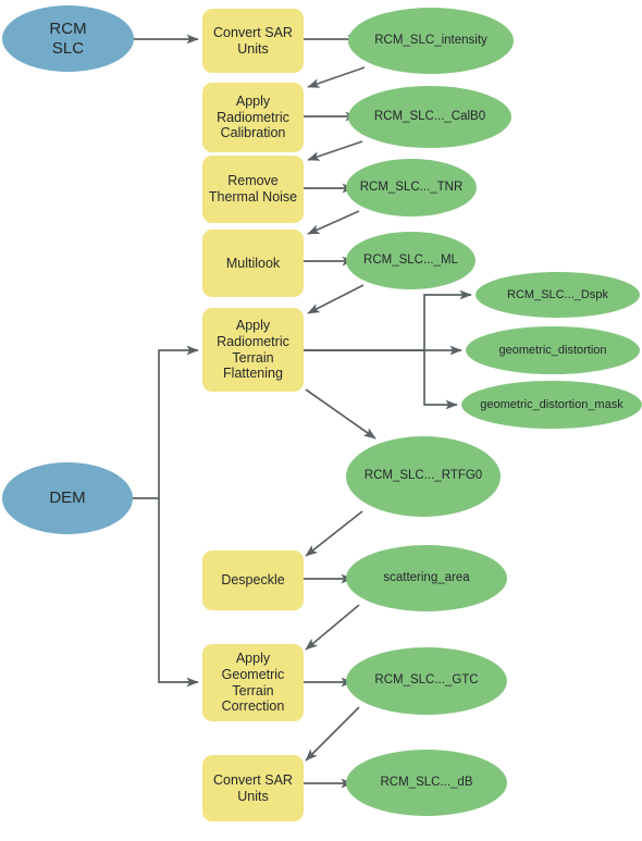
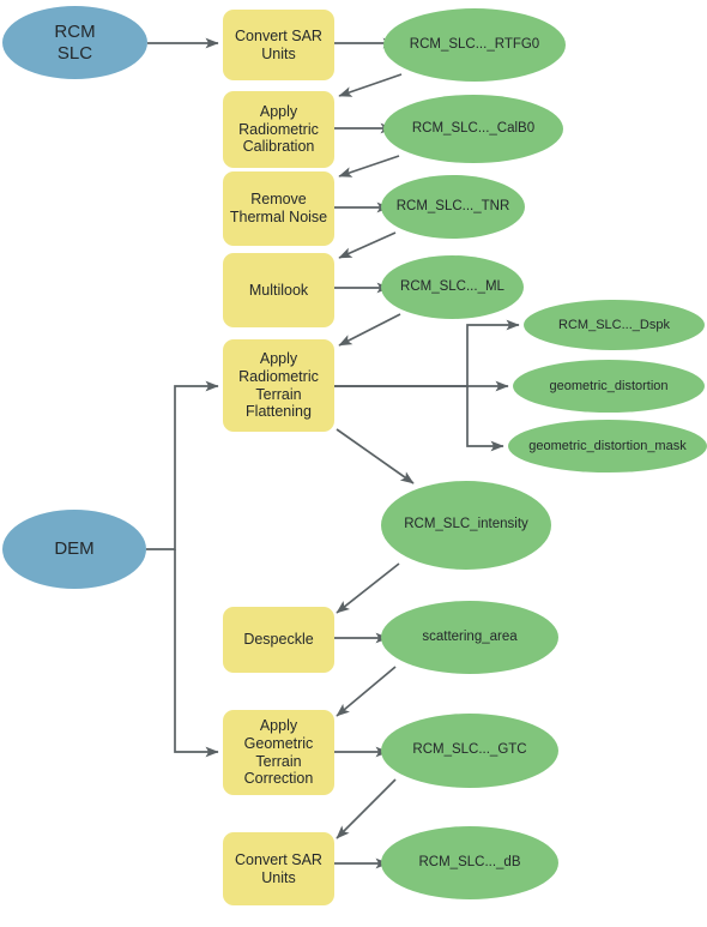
  RCM
  SLC
  DEM
  Convert SAR
  Units
  Apply
  Radiometric
  Calibration
  Remove
  Thermal Noise
  Multilook
  Apply
  Radiometric
  Terrain
  Flattening
  Despeckle
  Apply
  Geometric
  Terrain
  Correction
  Convert SAR
  Units
- RCM_SLC_intensity
+ RCM_SLC..._RTFG0
  RCM_SLC..._CalB0
  RCM_SLC..._TNR
  RCM_SLC..._ML
  RCM_SLC..._Dspk
  geometric_distortion
  geometric_distortion_mask
- RCM_SLC..._RTFG0
+ RCM_SLC_intensity
  scattering_area
  RCM_SLC..._GTC
  RCM_SLC..._dB
